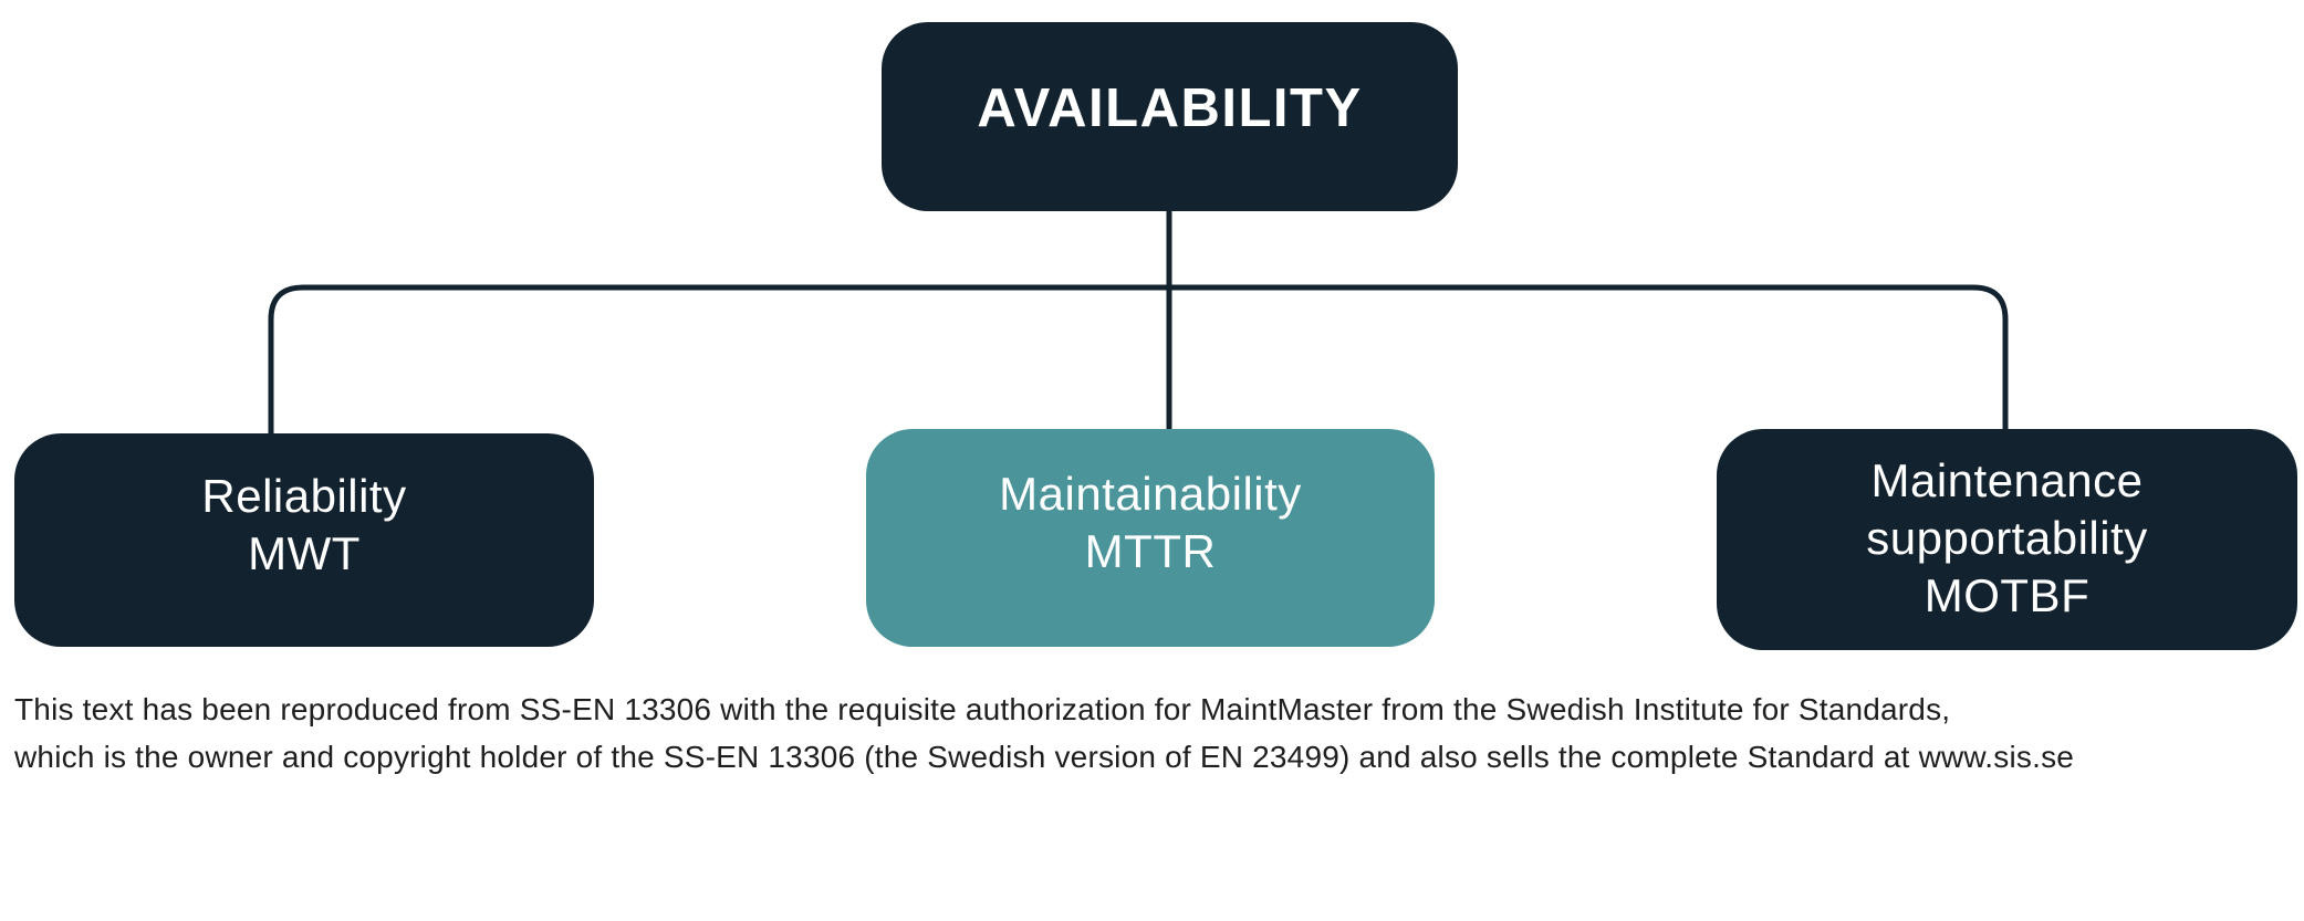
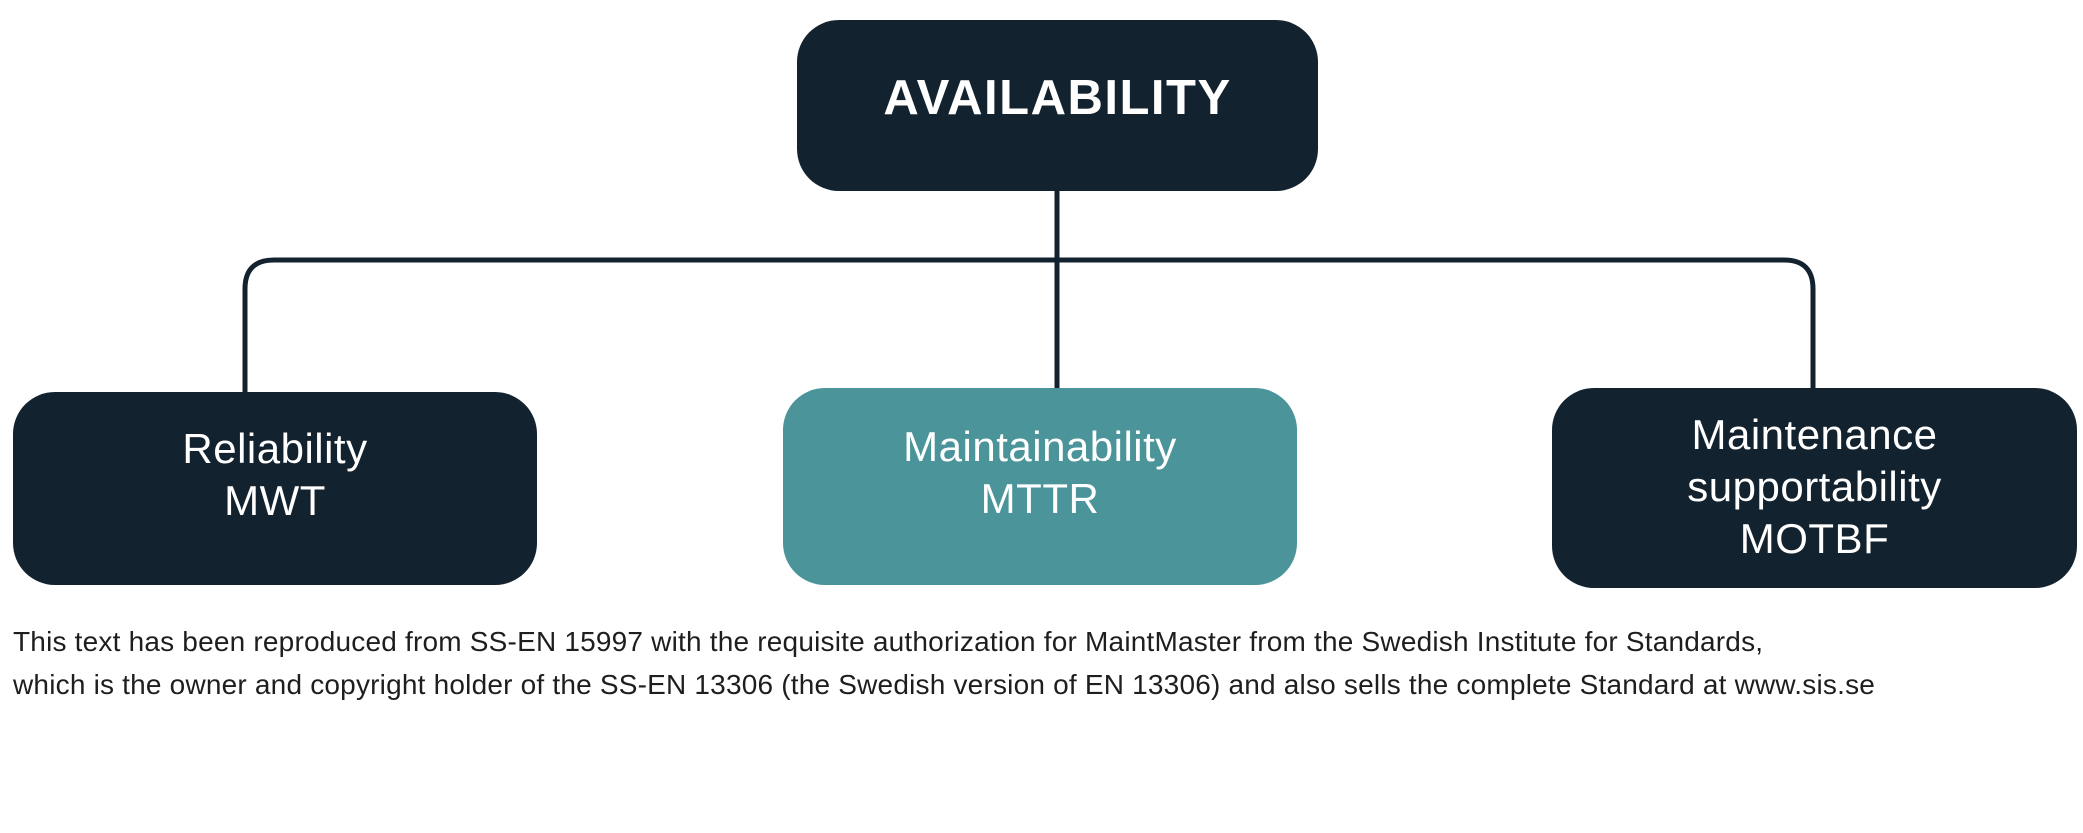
  AVAILABILITY
  Reliability
  MWT
  Maintainability
  MTTR
  Maintenance
  supportability
  MOTBF
- This text has been reproduced from SS-EN 13306 with the requisite authorization for MaintMaster from the Swedish Institute for Standards,
+ This text has been reproduced from SS-EN 15997 with the requisite authorization for MaintMaster from the Swedish Institute for Standards,
- which is the owner and copyright holder of the SS-EN 13306 (the Swedish version of EN 23499) and also sells the complete Standard at www.sis.se
+ which is the owner and copyright holder of the SS-EN 13306 (the Swedish version of EN 13306) and also sells the complete Standard at www.sis.se
